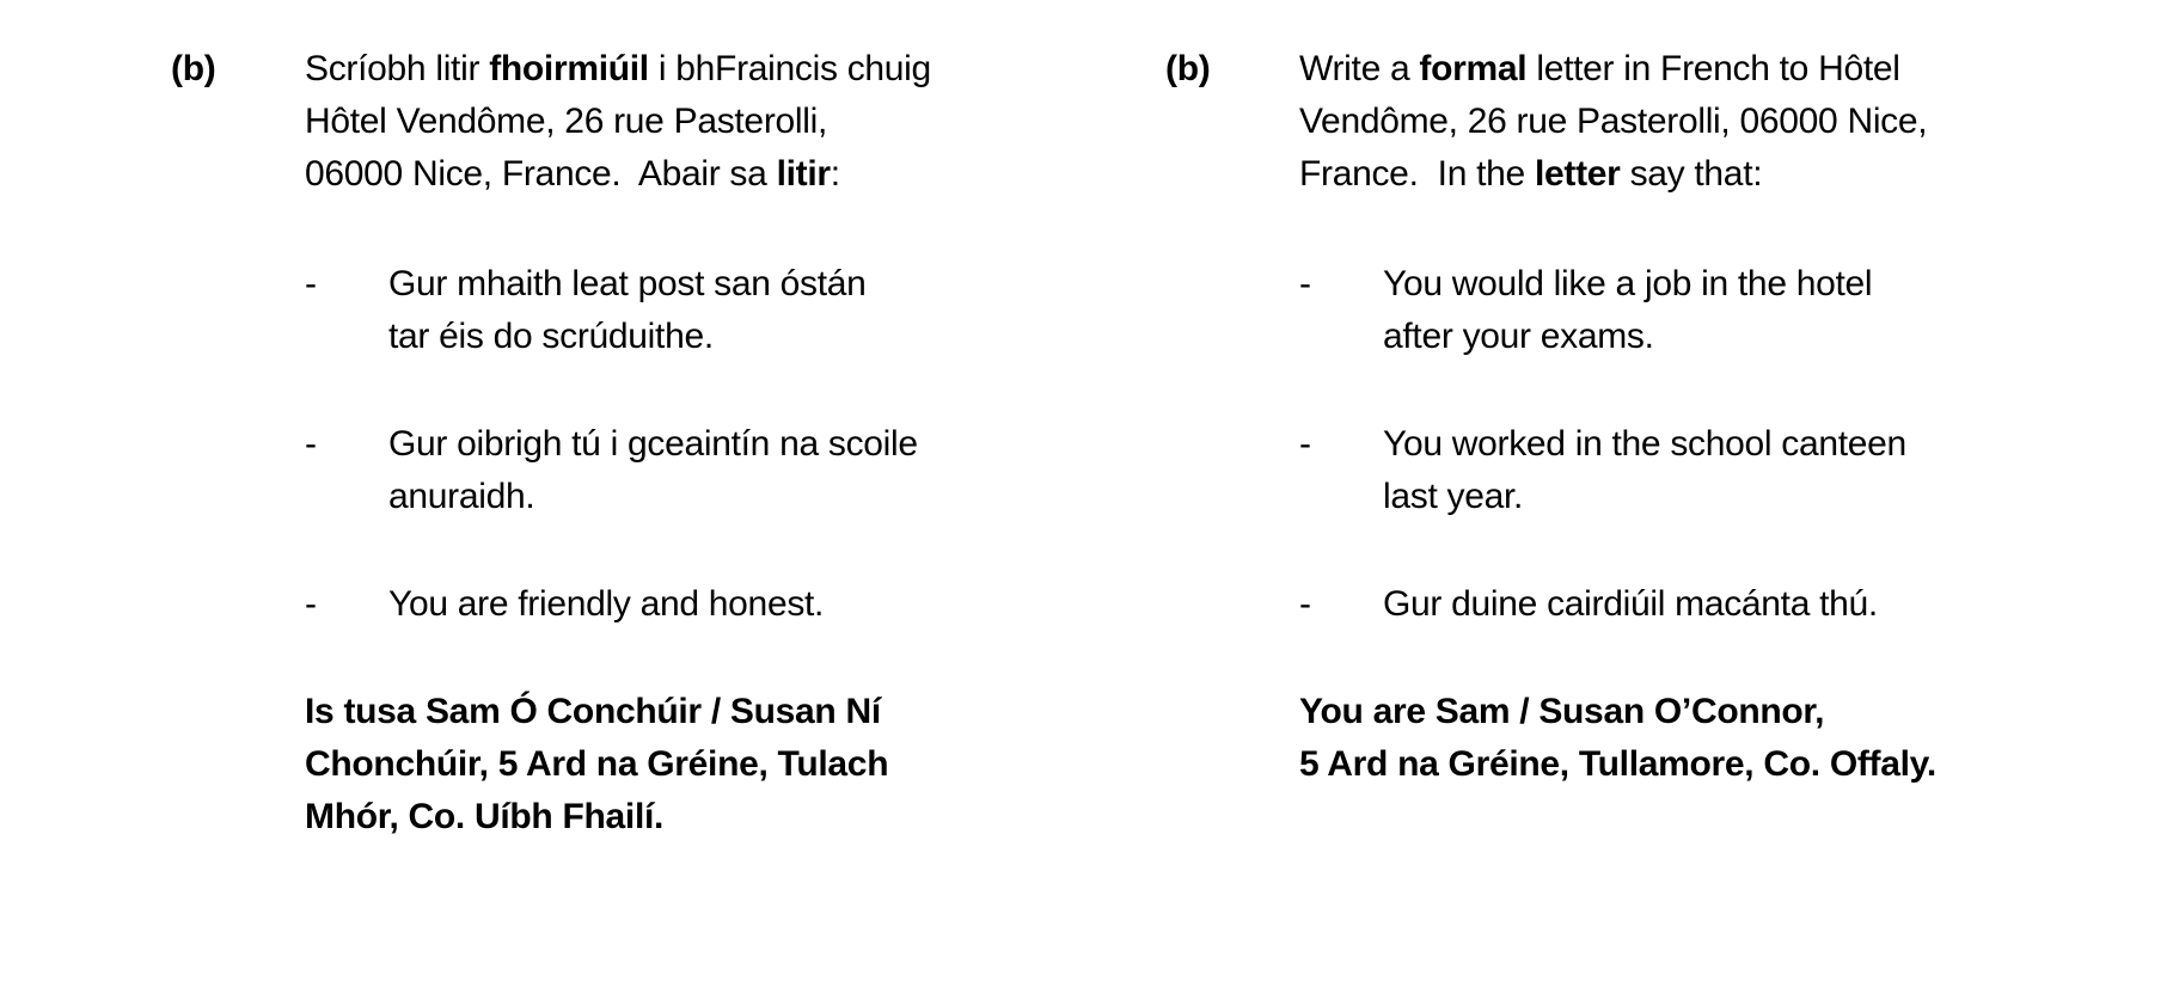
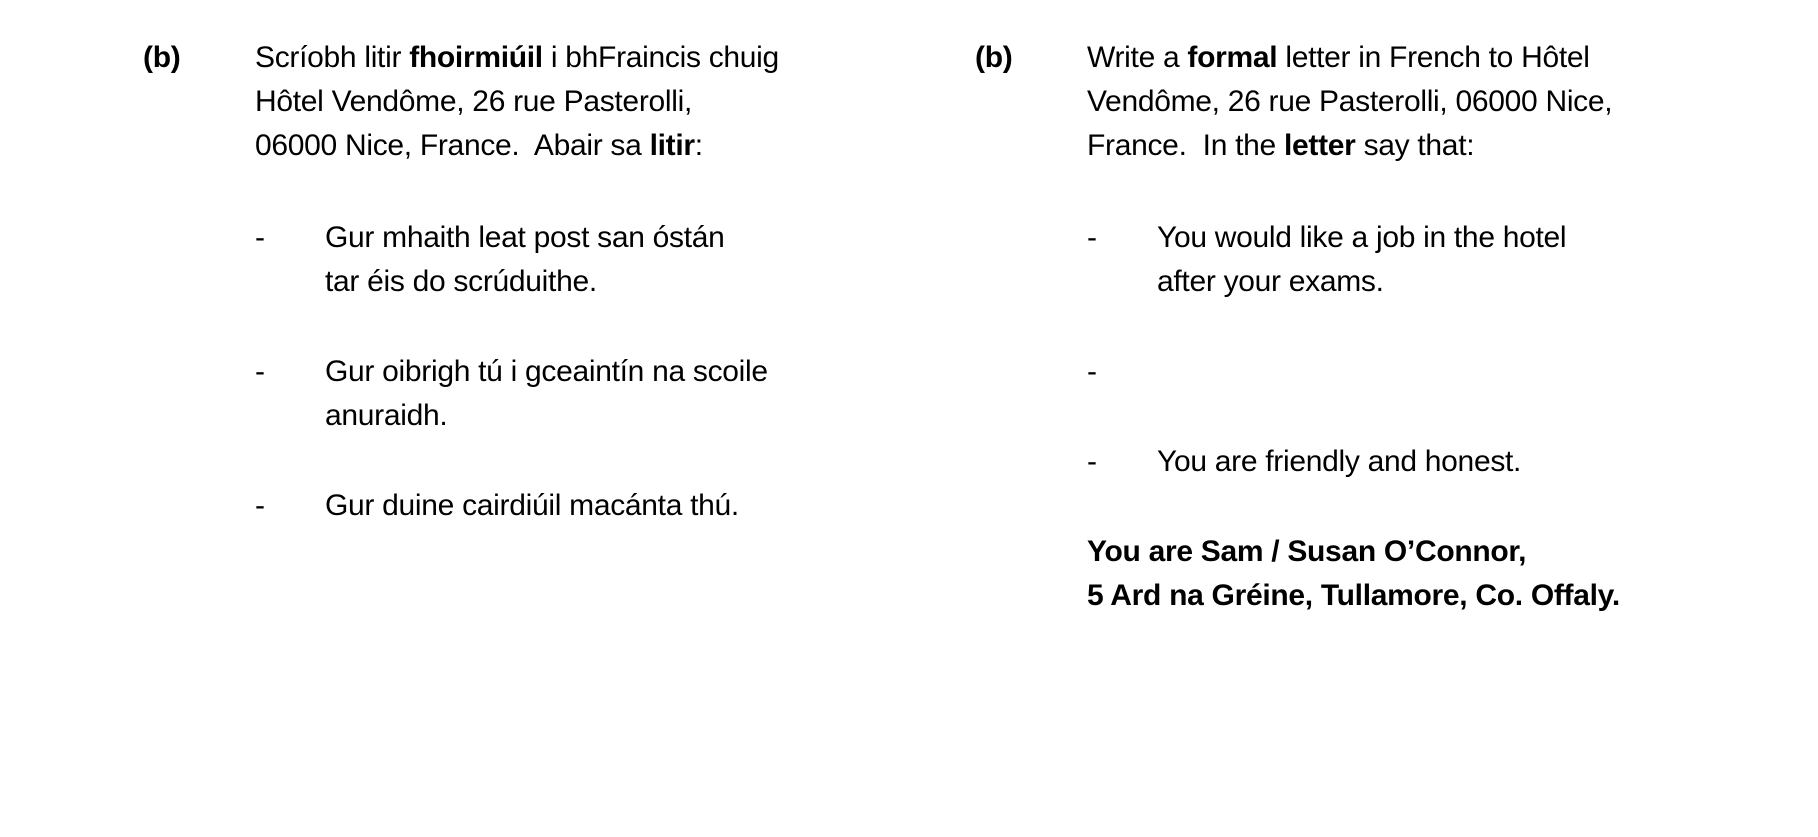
  (b)
  Scríobh litir fhoirmiúil i bhFraincis chuig
  Hôtel Vendôme, 26 rue Pasterolli,
  06000 Nice, France. Abair sa litir:
  -
  Gur mhaith leat post san óstán
  tar éis do scrúduithe.
  -
  Gur oibrigh tú i gceaintín na scoile
  anuraidh.
  -
- You are friendly and honest.
+ Gur duine cairdiúil macánta thú.
- Is tusa Sam Ó Conchúir / Susan Ní
- Chonchúir, 5 Ard na Gréine, Tulach
- Mhór, Co. Uíbh Fhailí.
  (b)
  Write a formal letter in French to Hôtel
  Vendôme, 26 rue Pasterolli, 06000 Nice,
  France. In the letter say that:
  -
  You would like a job in the hotel
  after your exams.
  -
- You worked in the school canteen
- last year.
  -
- Gur duine cairdiúil macánta thú.
+ You are friendly and honest.
  You are Sam / Susan O’Connor,
  5 Ard na Gréine, Tullamore, Co. Offaly.
